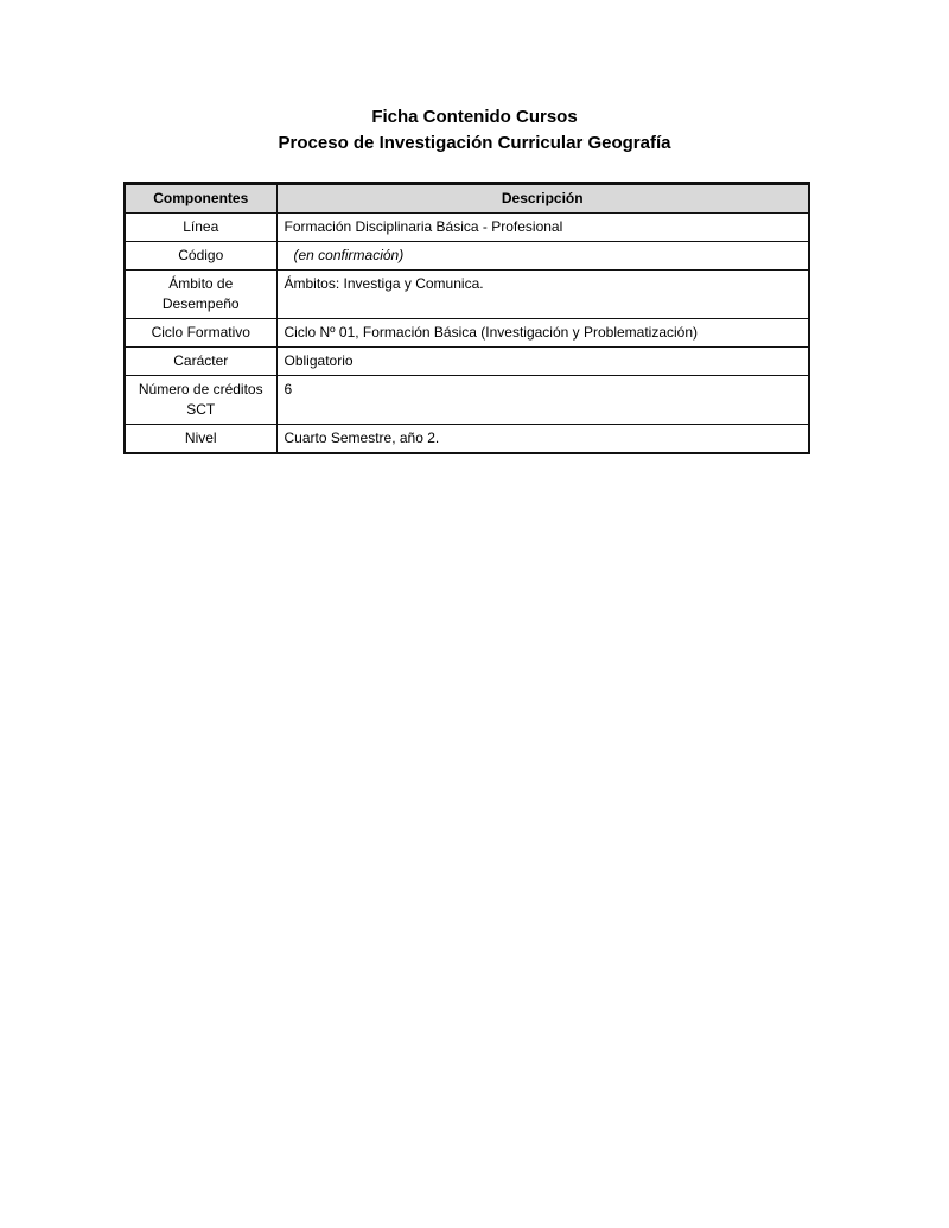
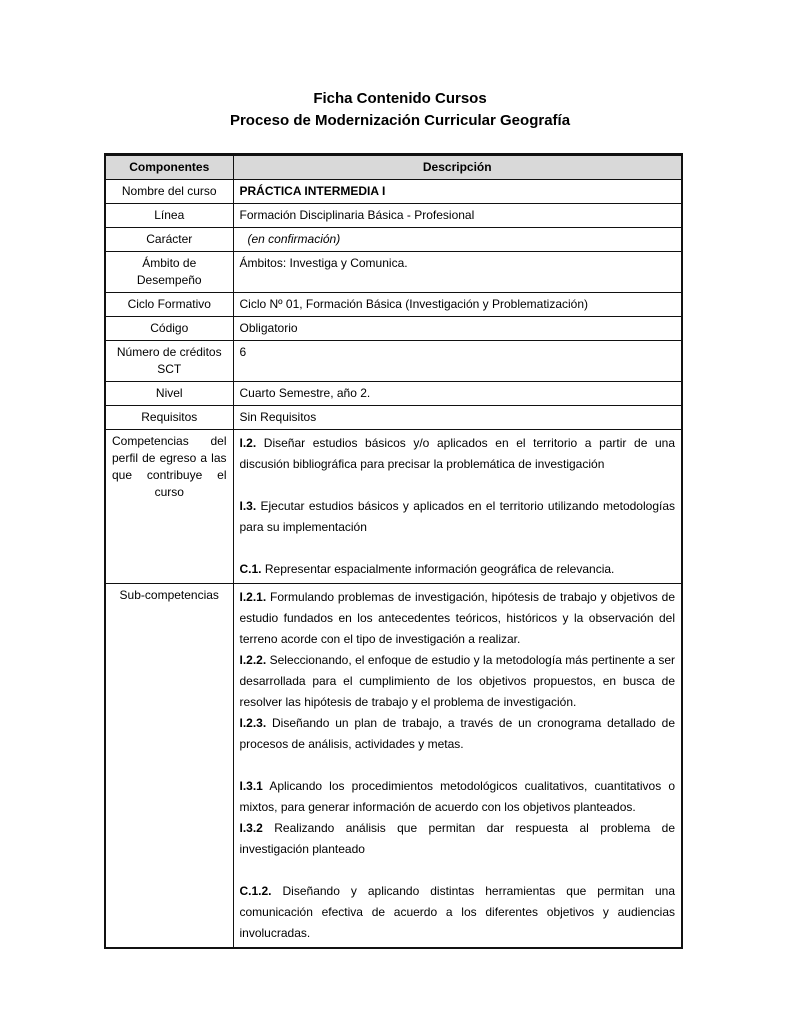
  Ficha Contenido Cursos
- Proceso de Investigación Curricular Geografía
+ Proceso de Modernización Curricular Geografía
  Componentes	Descripción
+ Nombre del curso	PRÁCTICA INTERMEDIA I
  Línea	Formación Disciplinaria Básica - Profesional
- Código	(en confirmación)
+ Carácter	(en confirmación)
  Ámbito de Desempeño	Ámbitos: Investiga y Comunica.
  Ciclo Formativo	Ciclo Nº 01, Formación Básica (Investigación y Problematización)
- Carácter	Obligatorio
+ Código	Obligatorio
  Número de créditos SCT	6
  Nivel	Cuarto Semestre, año 2.
+ Requisitos	Sin Requisitos
+ Competencias del perfil de egreso a las que contribuye el curso	I.2. Diseñar estudios básicos y/o aplicados en el territorio a partir de una discusión bibliográfica para precisar la problemática de investigaciónI.3. Ejecutar estudios básicos y aplicados en el territorio utilizando metodologías para su implementaciónC.1. Representar espacialmente información geográfica de relevancia.
+ Sub-competencias	I.2.1. Formulando problemas de investigación, hipótesis de trabajo y objetivos de estudio fundados en los antecedentes teóricos, históricos y la observación del terreno acorde con el tipo de investigación a realizar.I.2.2. Seleccionando, el enfoque de estudio y la metodología más pertinente a ser desarrollada para el cumplimiento de los objetivos propuestos, en busca de resolver las hipótesis de trabajo y el problema de investigación.I.2.3. Diseñando un plan de trabajo, a través de un cronograma detallado de procesos de análisis, actividades y metas.I.3.1 Aplicando los procedimientos metodológicos cualitativos, cuantitativos o mixtos, para generar información de acuerdo con los objetivos planteados.I.3.2 Realizando análisis que permitan dar respuesta al problema de investigación planteadoC.1.2. Diseñando y aplicando distintas herramientas que permitan una comunicación efectiva de acuerdo a los diferentes objetivos y audiencias involucradas.
